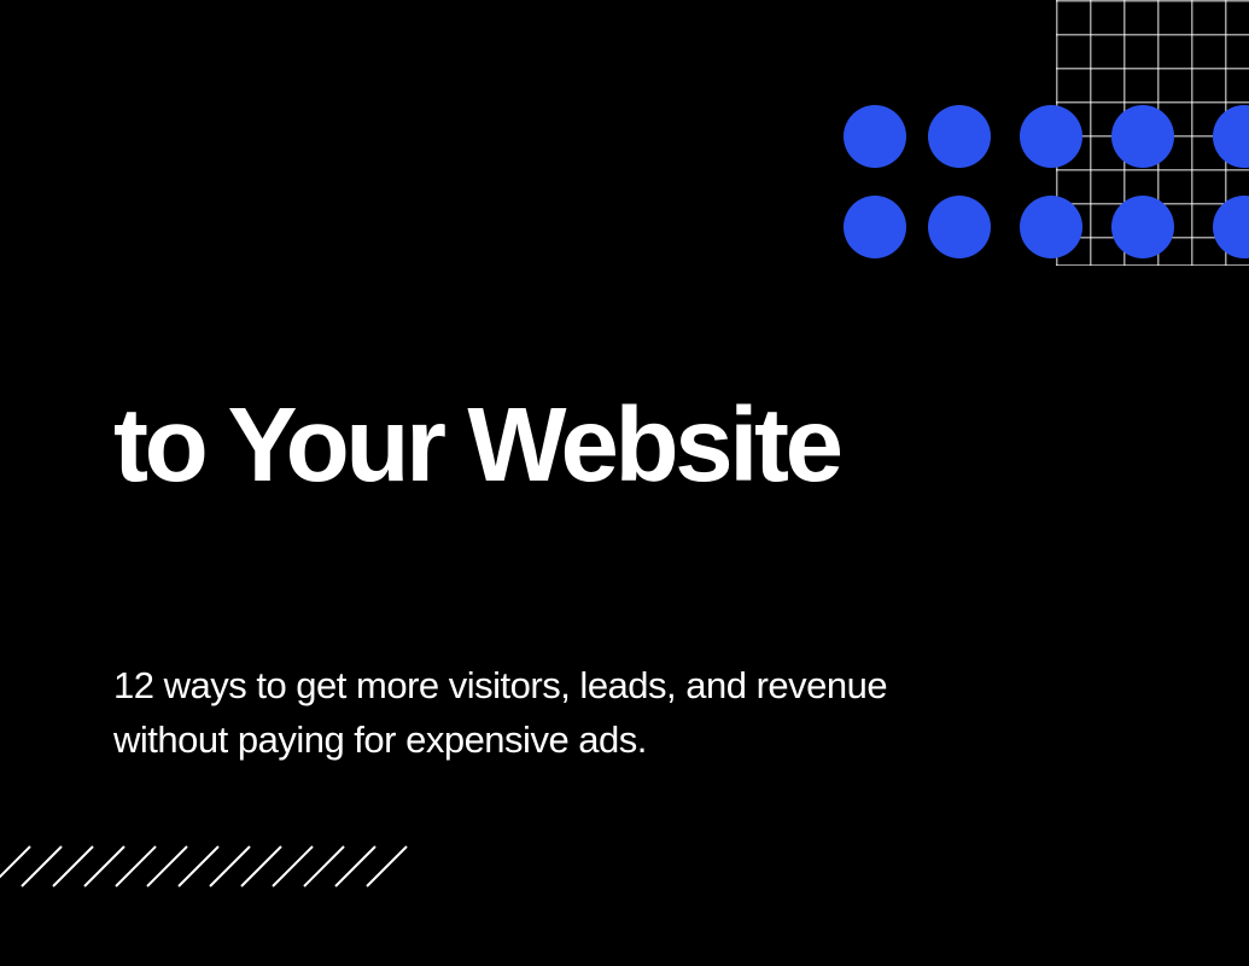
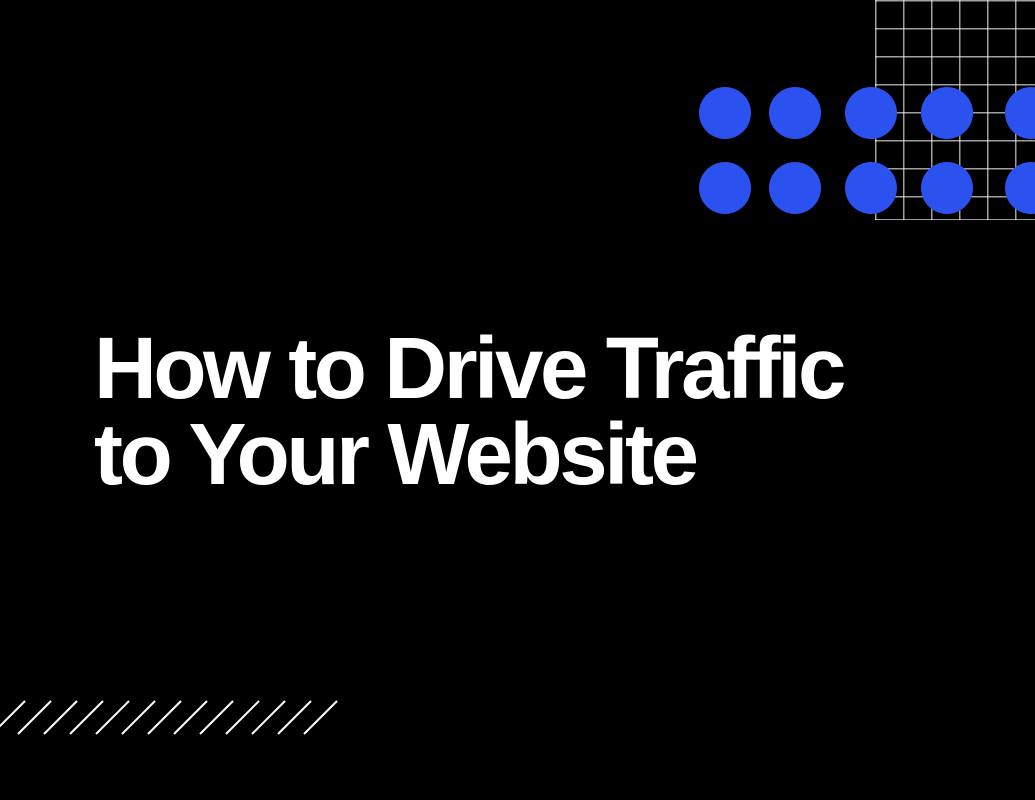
+ How to Drive Traffic
  to Your Website
- 12 ways to get more visitors, leads, and revenue
- without paying for expensive ads.
